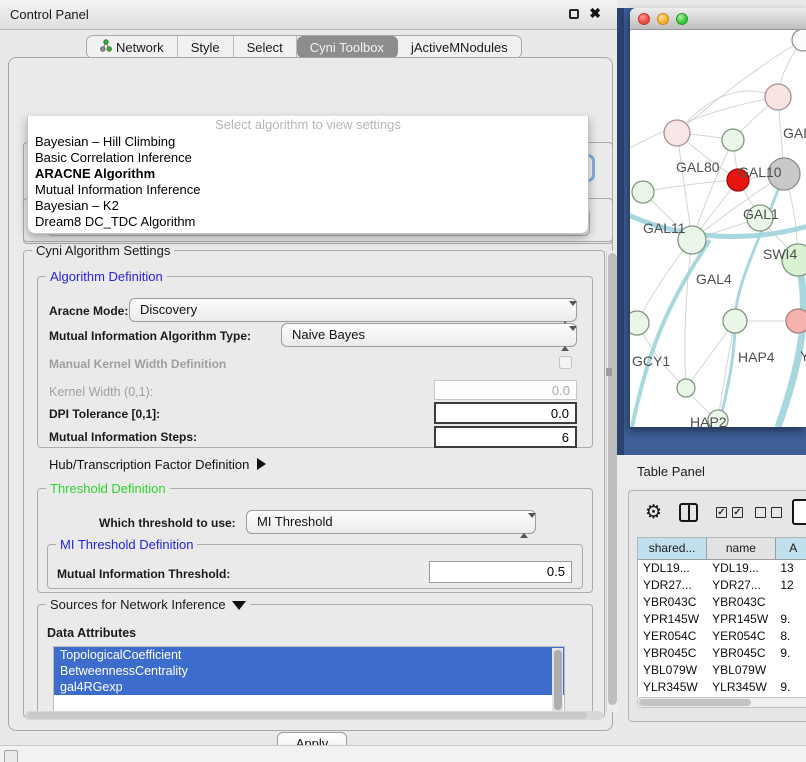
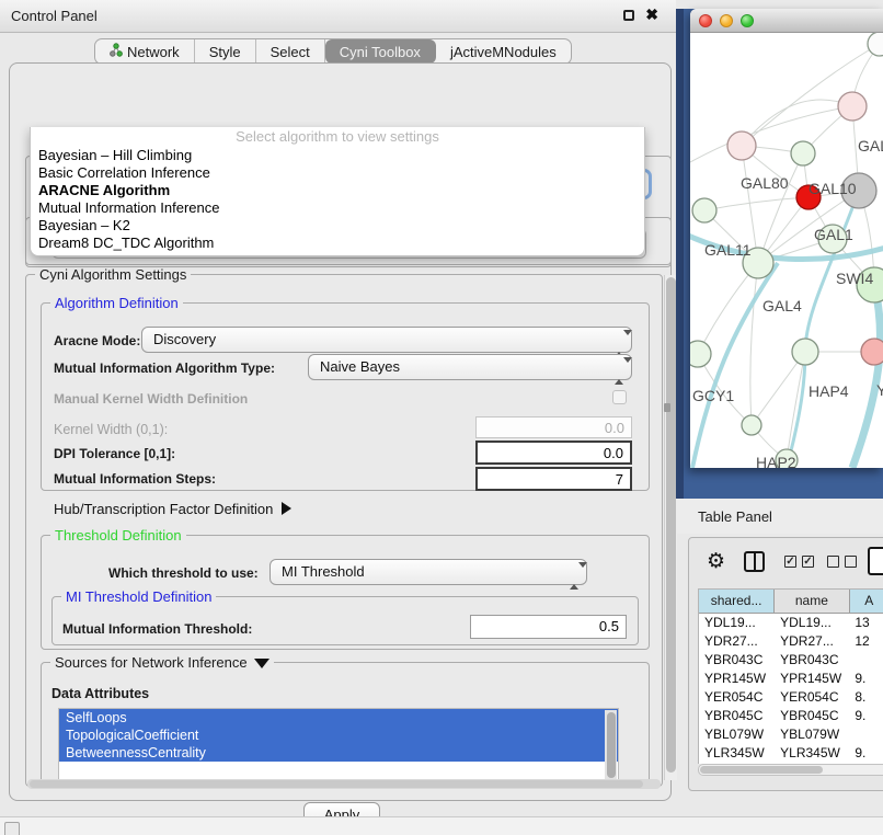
  Control Panel
  ✖
  Network
  Style
  Select
  Cyni Toolbox
  jActiveMNodules
  Select algorithm to view settings
  Bayesian – Hill Climbing
  Basic Correlation Inference
  ARACNE Algorithm
  Mutual Information Inference
  Bayesian – K2
  Dream8 DC_TDC Algorithm
  Cyni Algorithm Settings
  Algorithm Definition
  Aracne Mode:
  Discovery
  Mutual Information Algorithm Type:
  Naive Bayes
  Manual Kernel Width Definition
  Kernel Width (0,1):
  0.0
  DPI Tolerance [0,1]:
  0.0
  Mutual Information Steps:
- 6
+ 7
  Hub/Transcription Factor Definition
  Threshold Definition
  Which threshold to use:
  MI Threshold
  MI Threshold Definition
  Mutual Information Threshold:
  0.5
  Sources for Network Inference
  Data Attributes
+ SelfLoops
  TopologicalCoefficient
  BetweennessCentrality
- gal4RGexp
  Apply
  GAL80
  GAL10
  GAL11
  GAL1
  SWI4
  GAL4
  GCY1
  HAP4
  Y
  HAP2
  Table Panel
  ⚙
  ✓
  ✓
  shared...
  name
  A
  YDL19...
  YDL19...
  13
  YDR27...
  YDR27...
  12
  YBR043C
  YBR043C
  YPR145W
  YPR145W
  9.
  YER054C
  YER054C
  8.
  YBR045C
  YBR045C
  9.
  YBL079W
  YBL079W
  YLR345W
  YLR345W
  9.
